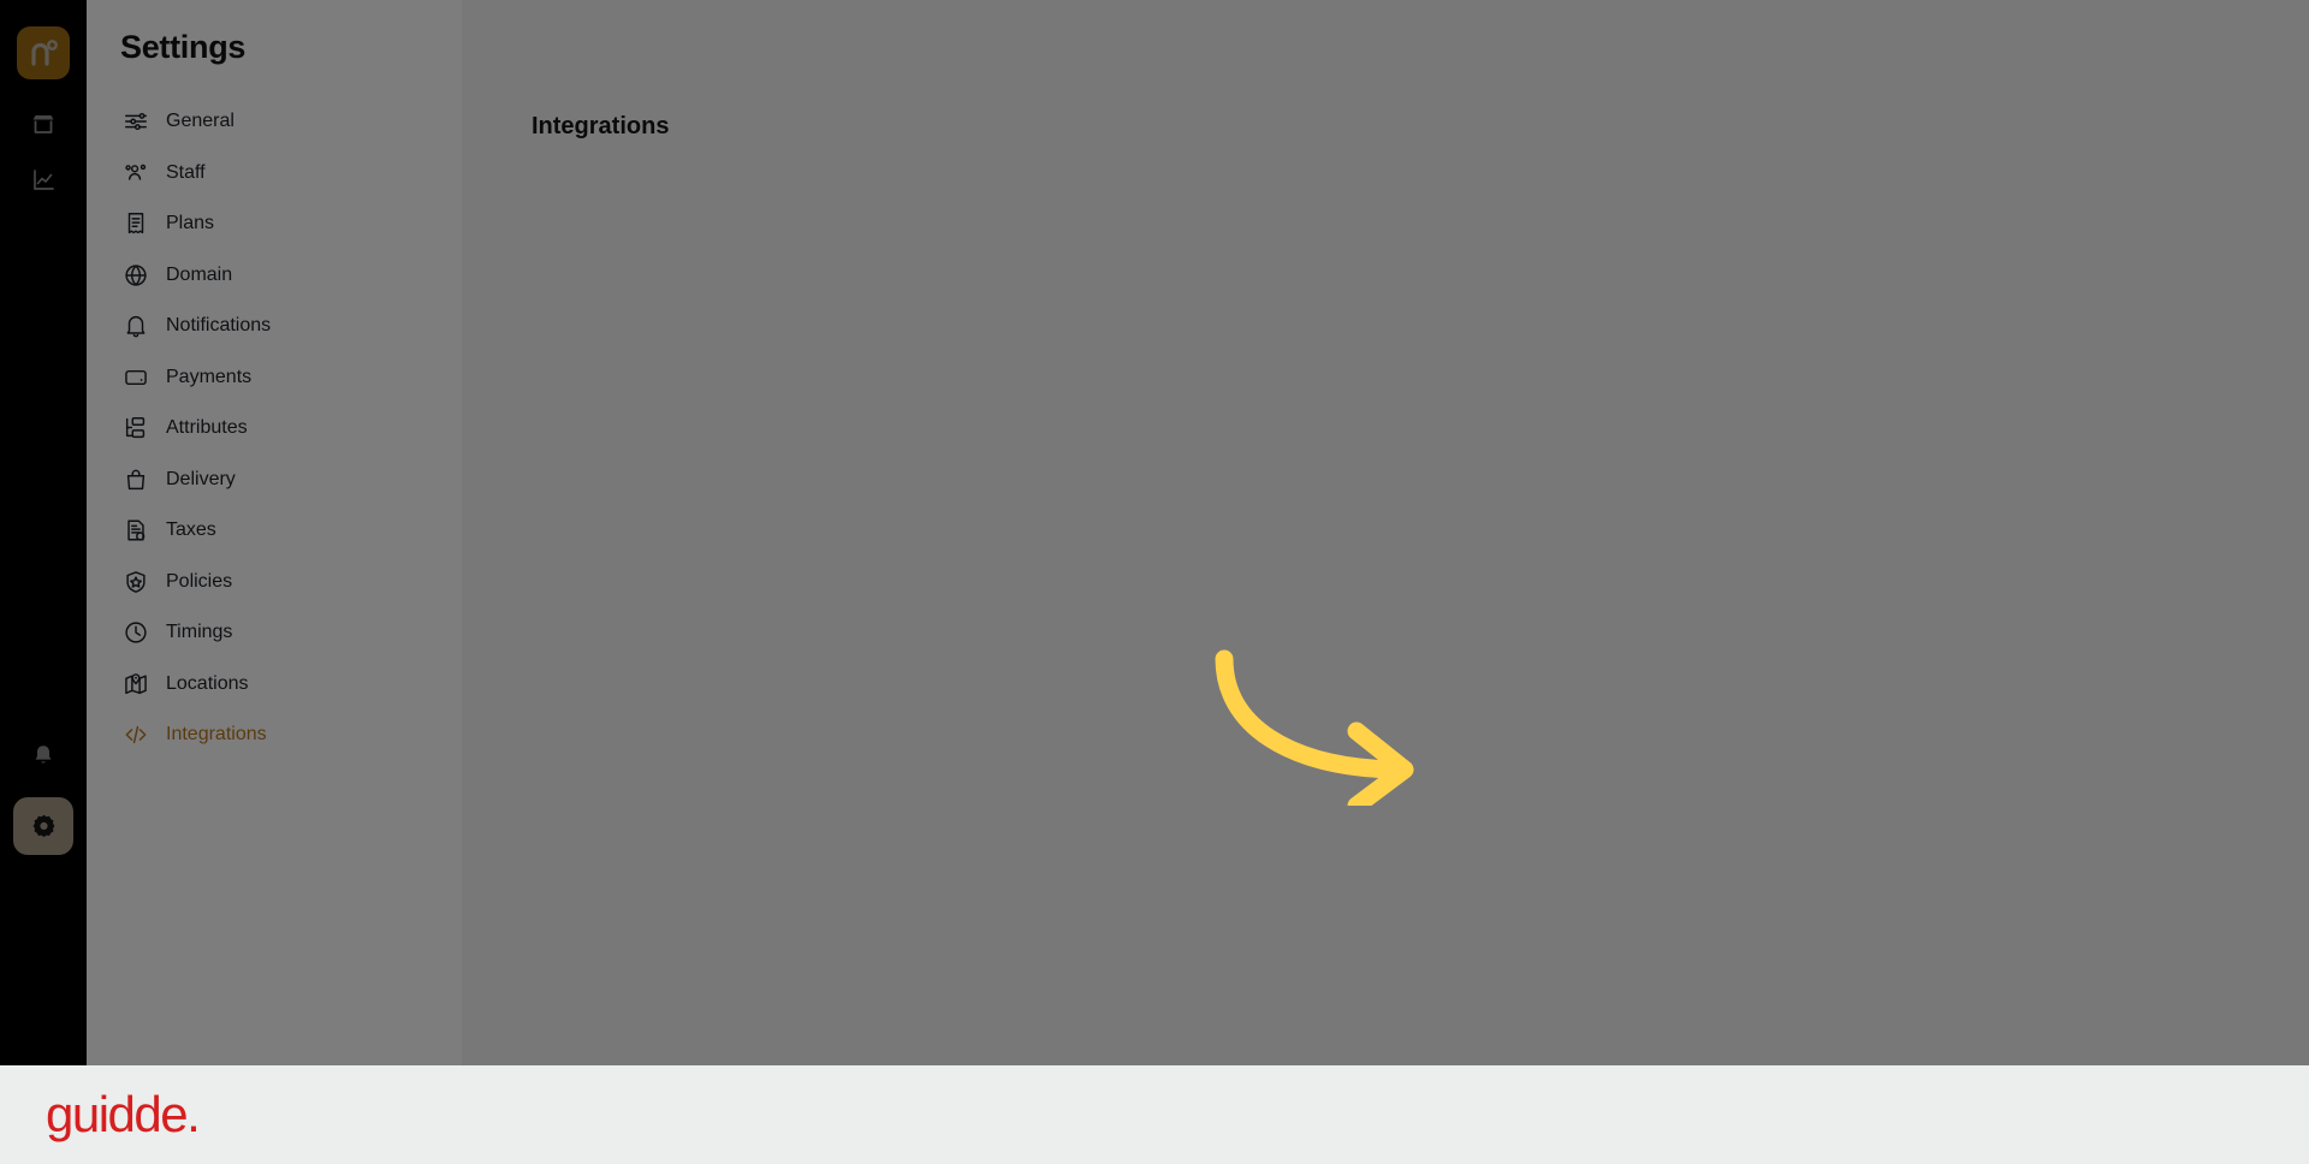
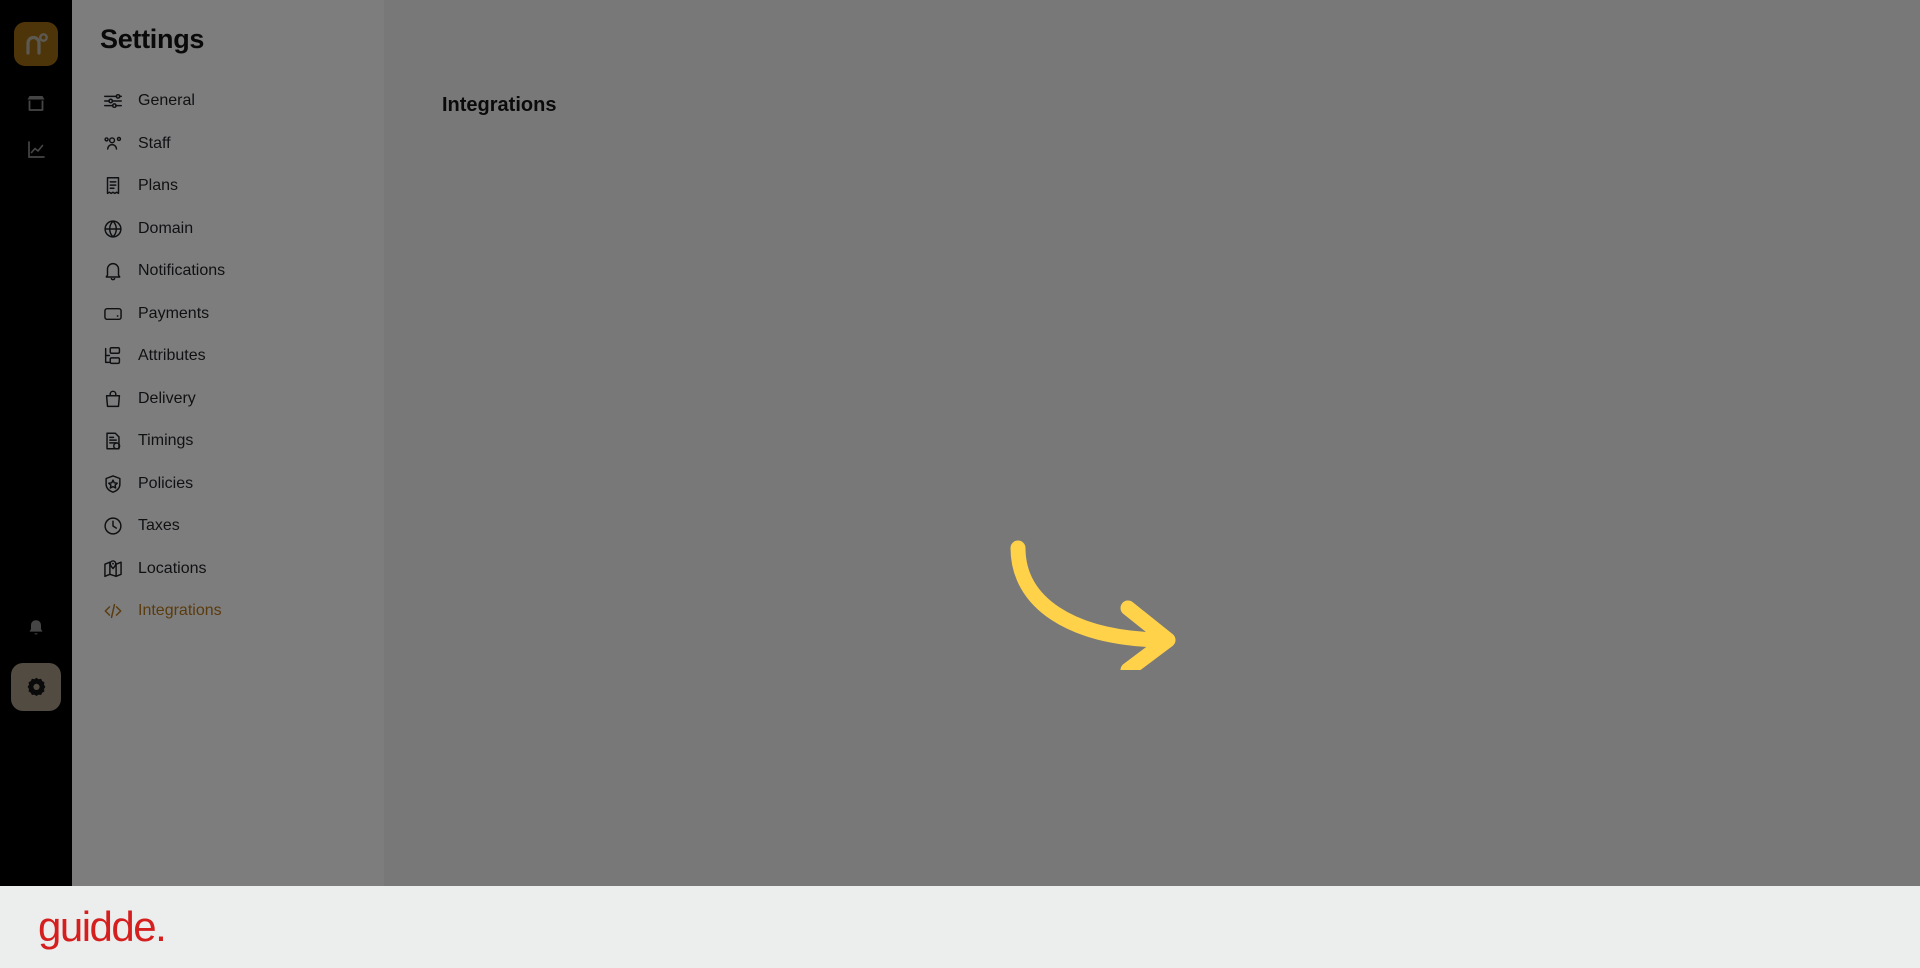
  Settings
  General
  Staff
  Plans
  Domain
  Notifications
  Payments
  Attributes
  Delivery
- Taxes
+ Timings
  Policies
- Timings
+ Taxes
  Locations
  Integrations
  Integrations
  guidde.
